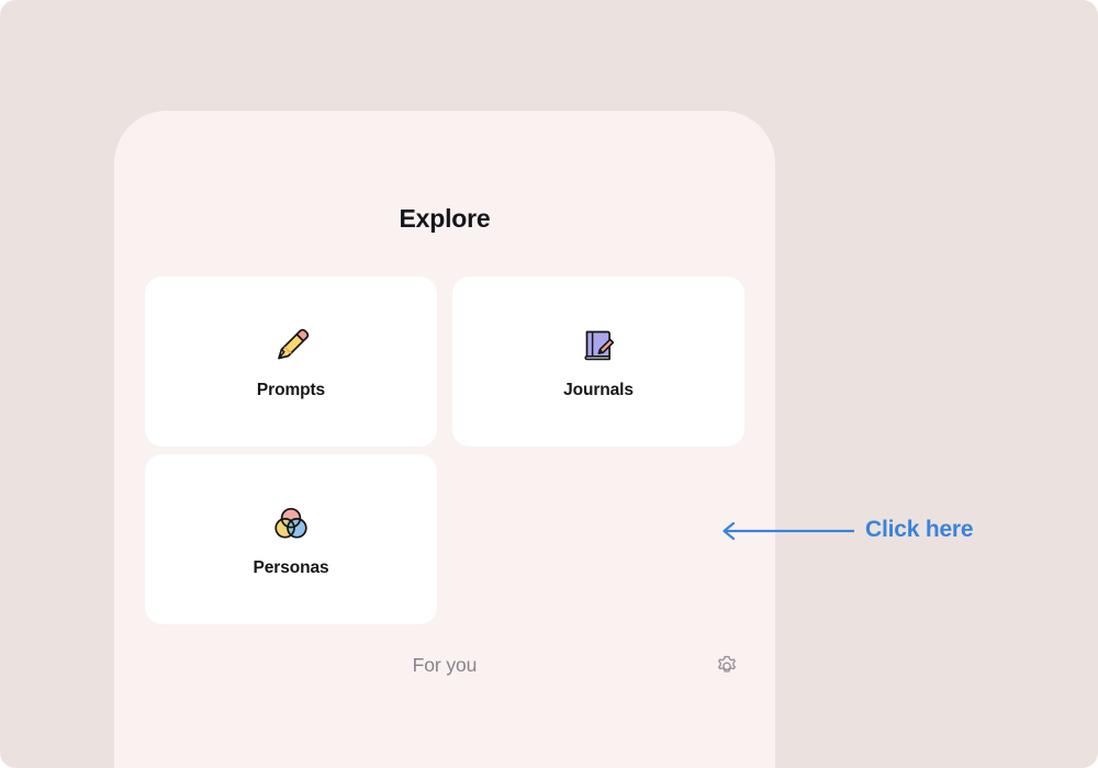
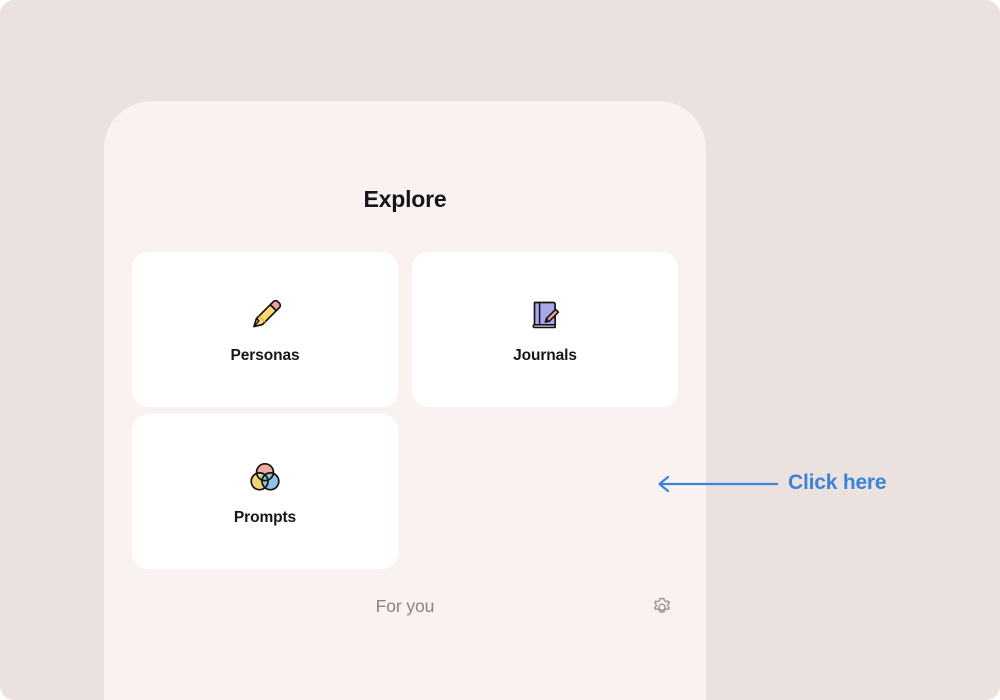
  Explore
- Prompts
+ Personas
  Journals
- Personas
+ Prompts
  For you
  Click here
